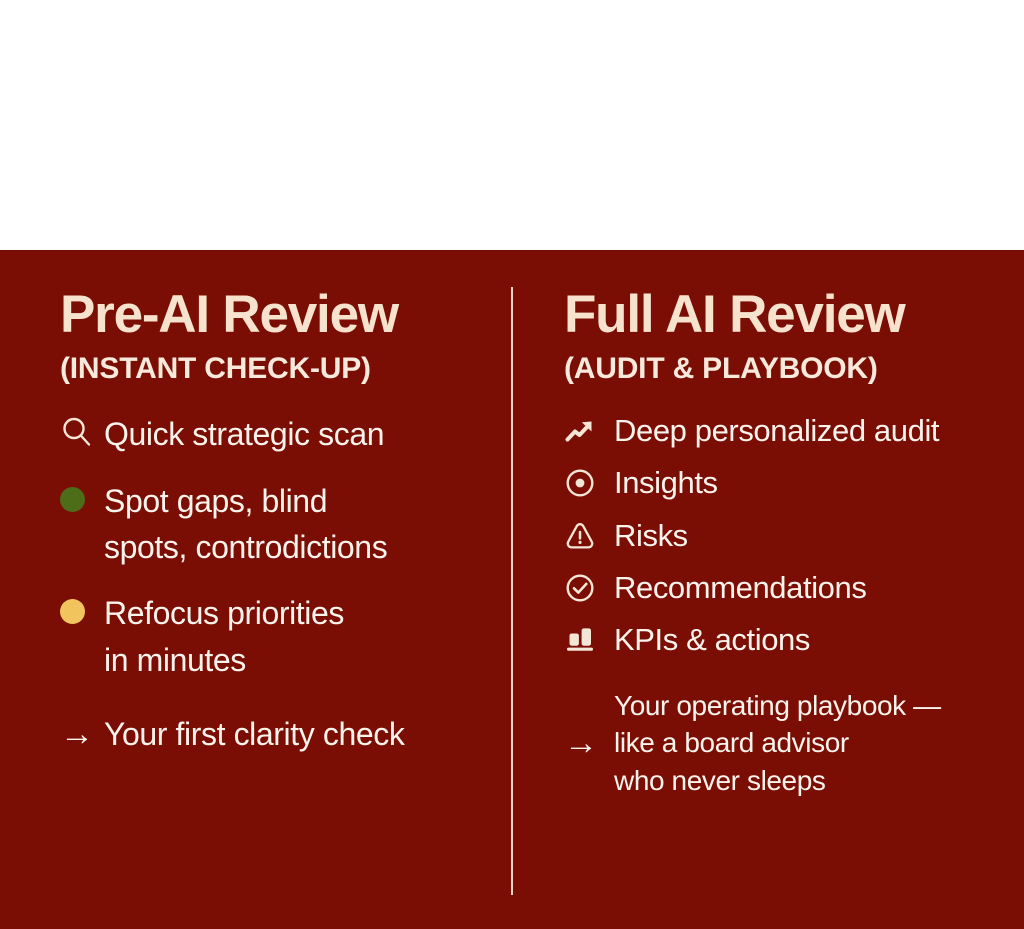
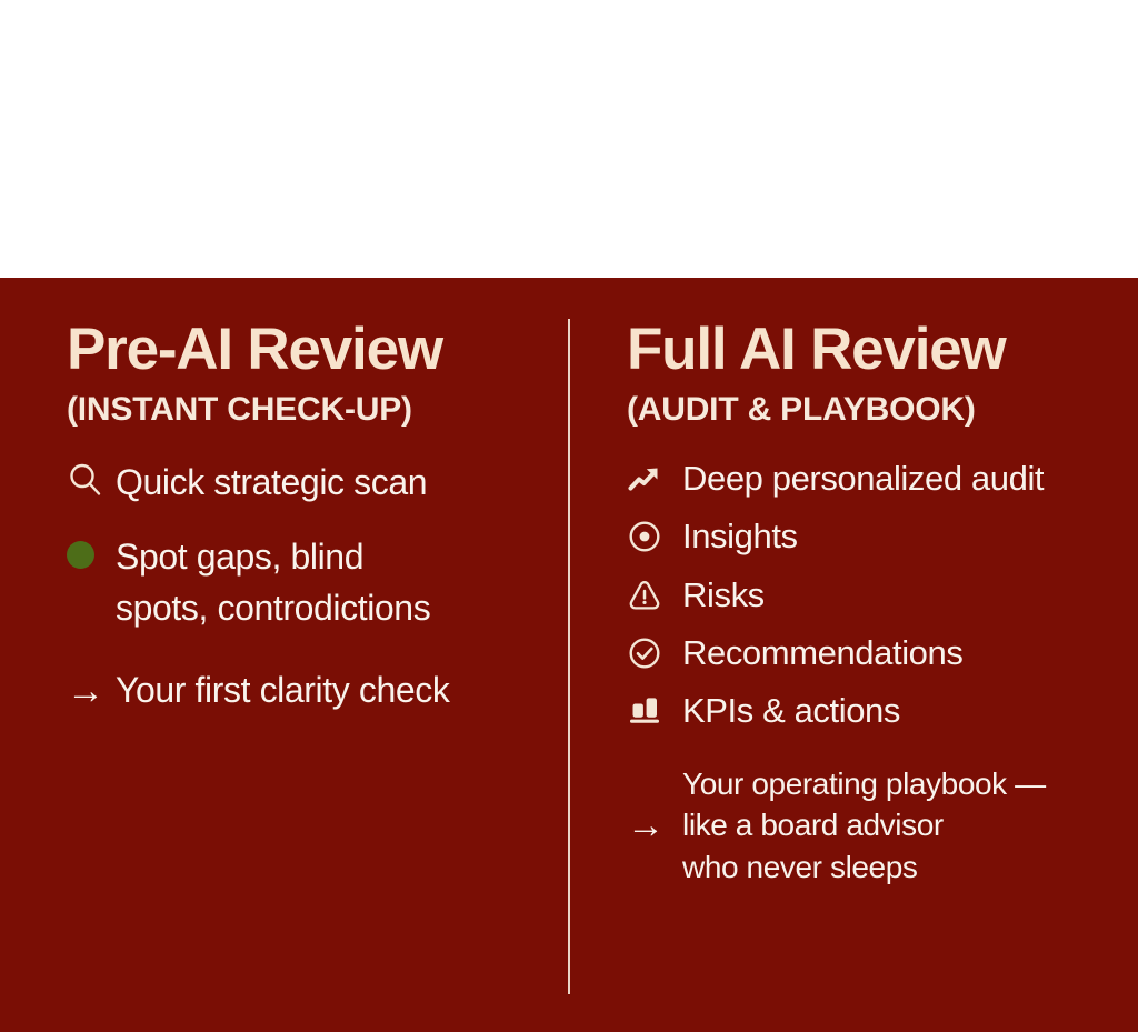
  Pre-AI Review
  (INSTANT CHECK-UP)
  Quick strategic scan
  Spot gaps, blind
  spots, controdictions
- Refocus priorities
- in minutes
  →
  Your first clarity check
  Full AI Review
  (AUDIT & PLAYBOOK)
  Deep personalized audit
  Insights
  Risks
  Recommendations
  KPIs & actions
  →
  Your operating playbook —
  like a board advisor
  who never sleeps
